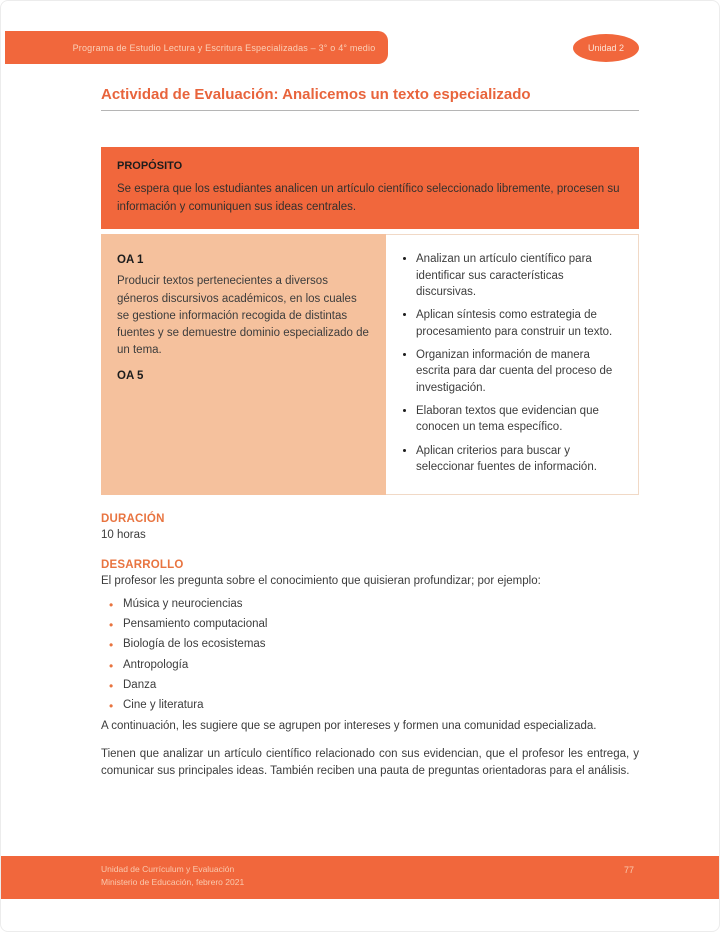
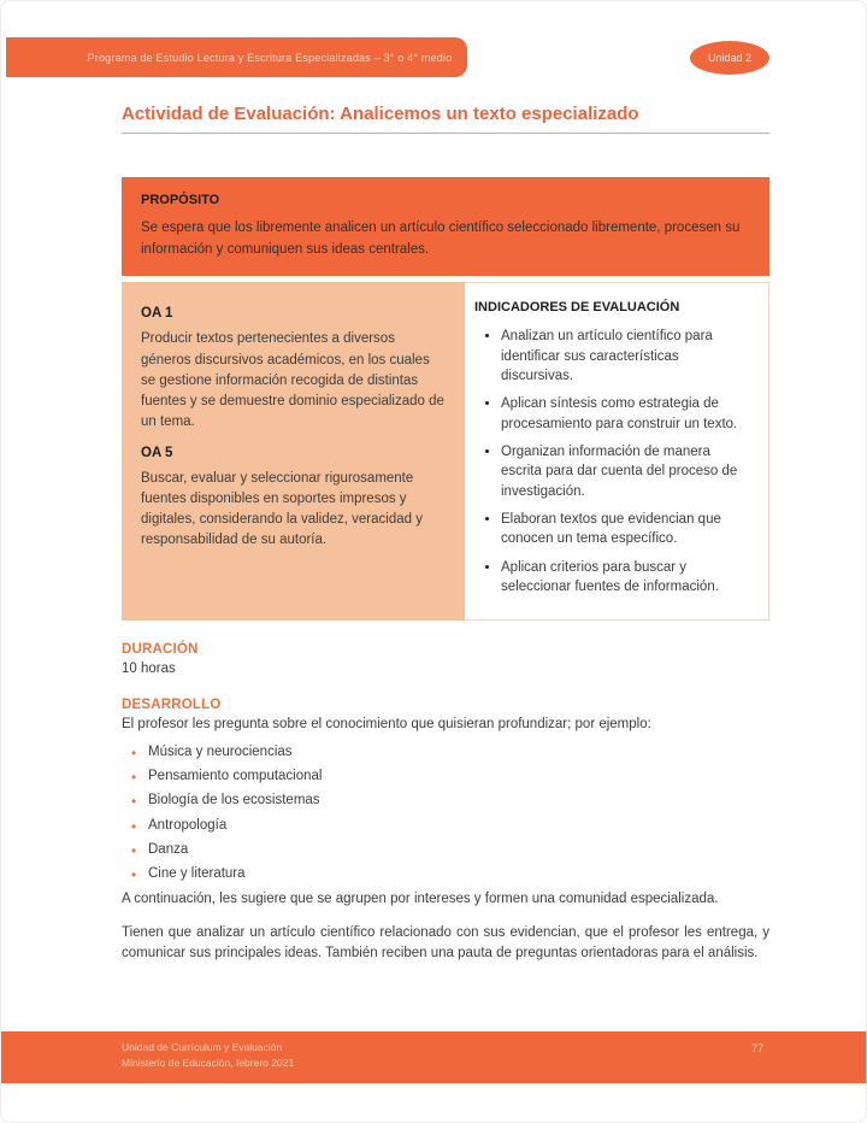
  Programa de Estudio Lectura y Escritura Especializadas – 3° o 4° medio
  Unidad 2
  Actividad de Evaluación: Analicemos un texto especializado
  PROPÓSITO
- Se espera que los estudiantes analicen un artículo científico seleccionado libremente, procesen su información y comuniquen sus ideas centrales.
+ Se espera que los libremente analicen un artículo científico seleccionado libremente, procesen su información y comuniquen sus ideas centrales.
  OA 1
  Producir textos pertenecientes a diversos géneros discursivos académicos, en los cuales se gestione información recogida de distintas fuentes y se demuestre dominio especializado de un tema.
  OA 5
+ Buscar, evaluar y seleccionar rigurosamente fuentes disponibles en soportes impresos y digitales, considerando la validez, veracidad y responsabilidad de su autoría.
+ INDICADORES DE EVALUACIÓN
  Analizan un artículo científico para identificar sus características discursivas.
  Aplican síntesis como estrategia de procesamiento para construir un texto.
  Organizan información de manera escrita para dar cuenta del proceso de investigación.
  Elaboran textos que evidencian que conocen un tema específico.
  Aplican criterios para buscar y seleccionar fuentes de información.
  DURACIÓN
  10 horas
  DESARROLLO
  El profesor les pregunta sobre el conocimiento que quisieran profundizar; por ejemplo:
  Música y neurociencias
  Pensamiento computacional
  Biología de los ecosistemas
  Antropología
  Danza
  Cine y literatura
  A continuación, les sugiere que se agrupen por intereses y formen una comunidad especializada.
  Tienen que analizar un artículo científico relacionado con sus evidencian, que el profesor les entrega, y comunicar sus principales ideas. También reciben una pauta de preguntas orientadoras para el análisis.
  Unidad de Currículum y Evaluación
  Ministerio de Educación, febrero 2021
  77
